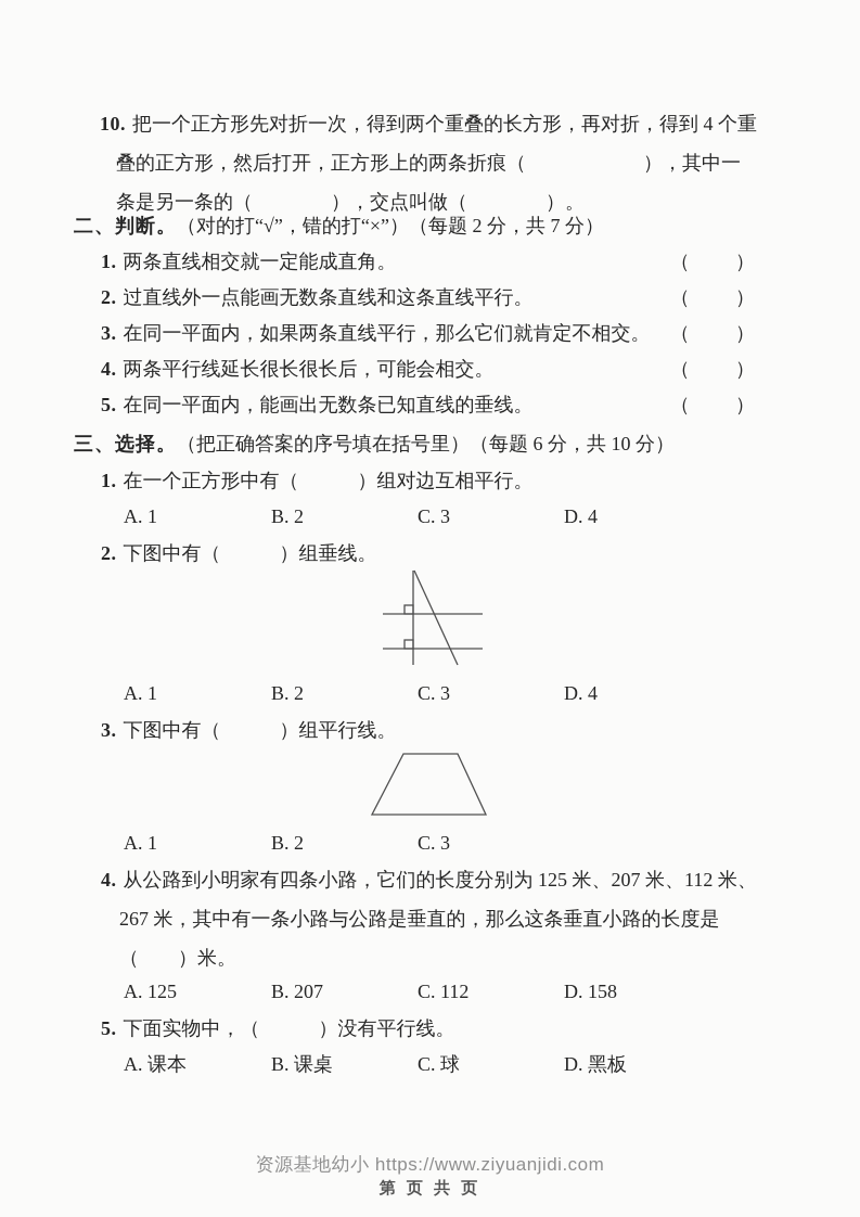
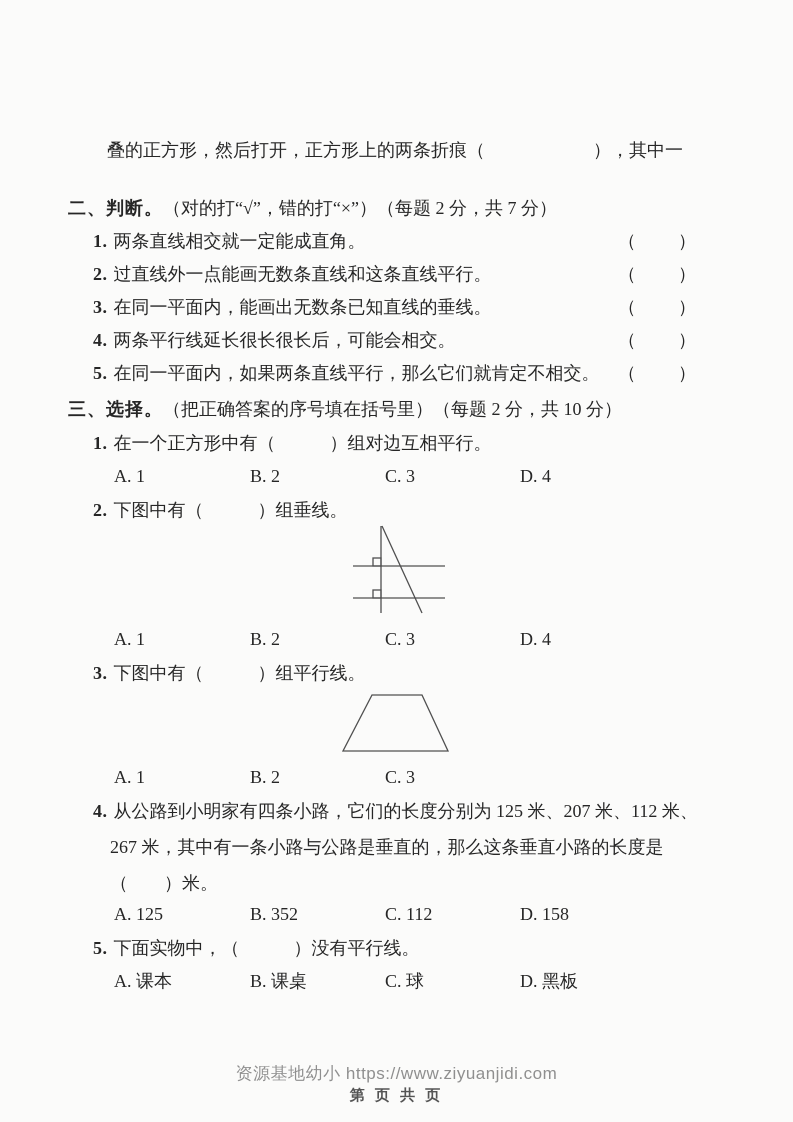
- 10. 把一个正方形先对折一次，得到两个重叠的长方形，再对折，得到 4 个重
  叠的正方形，然后打开，正方形上的两条折痕（ ），其中一
- 条是另一条的（ ），交点叫做（ ）。
  二、判断。（对的打“√”，错的打“×”）（每题 2 分，共 7 分）
  1. 两条直线相交就一定能成直角。
  （ ）
  2. 过直线外一点能画无数条直线和这条直线平行。
  （ ）
- 3. 在同一平面内，如果两条直线平行，那么它们就肯定不相交。
+ 3. 在同一平面内，能画出无数条已知直线的垂线。
  （ ）
  4. 两条平行线延长很长很长后，可能会相交。
  （ ）
- 5. 在同一平面内，能画出无数条已知直线的垂线。
+ 5. 在同一平面内，如果两条直线平行，那么它们就肯定不相交。
  （ ）
- 三、选择。（把正确答案的序号填在括号里）（每题 6 分，共 10 分）
+ 三、选择。（把正确答案的序号填在括号里）（每题 2 分，共 10 分）
  1. 在一个正方形中有（ ）组对边互相平行。
  A. 1
  B. 2
  C. 3
  D. 4
  2. 下图中有（ ）组垂线。
  A. 1
  B. 2
  C. 3
  D. 4
  3. 下图中有（ ）组平行线。
  A. 1
  B. 2
  C. 3
  4. 从公路到小明家有四条小路，它们的长度分别为 125 米、207 米、112 米、
  267 米，其中有一条小路与公路是垂直的，那么这条垂直小路的长度是
  （ ）米。
  A. 125
- B. 207
+ B. 352
  C. 112
  D. 158
  5. 下面实物中，（ ）没有平行线。
  A. 课本
  B. 课桌
  C. 球
  D. 黑板
  资源基地幼小 https://www.ziyuanjidi.com
  第 页 共 页
